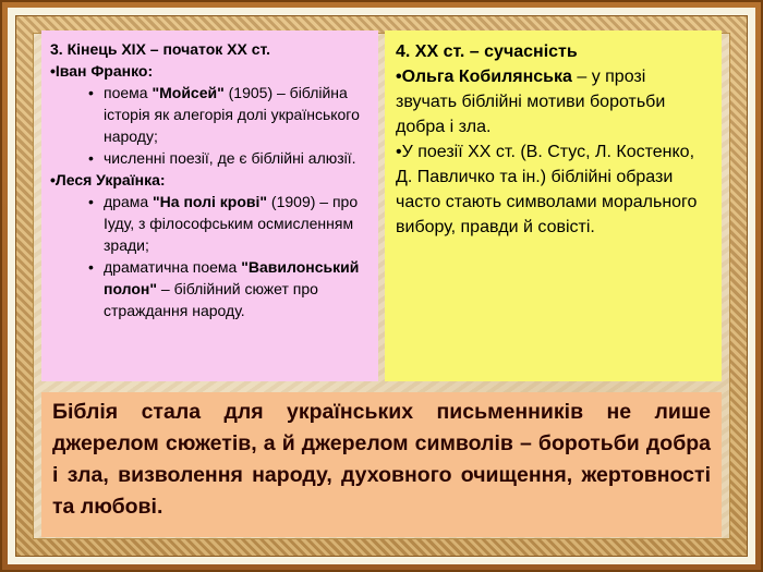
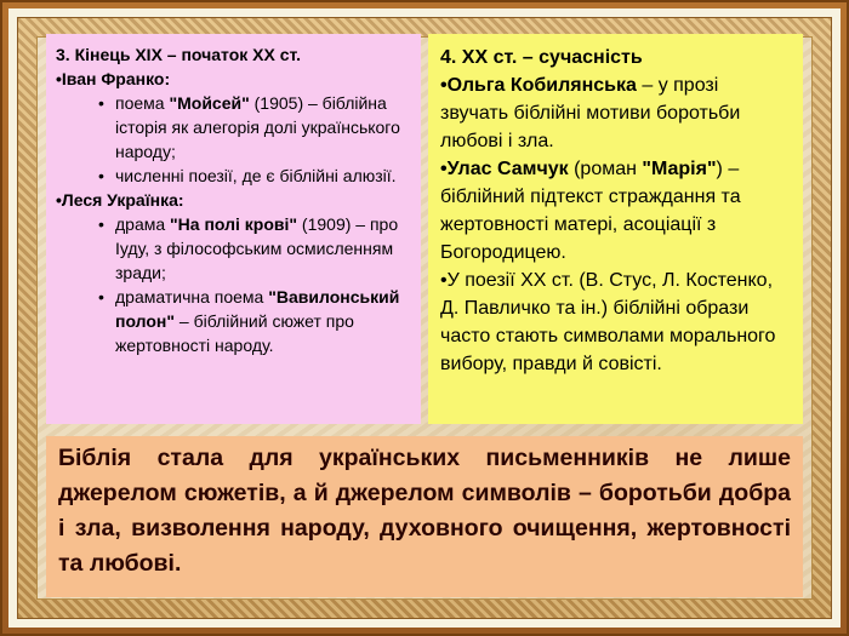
  3. Кінець XIX – початок XX ст.
  •Іван Франко:
  •
  поема "Мойсей" (1905) – біблійна історія як алегорія долі українського народу;
  •
  численні поезії, де є біблійні алюзії.
  •Леся Українка:
  •
  драма "На полі крові" (1909) – про Іуду, з філософським осмисленням зради;
  •
- драматична поема "Вавилонський полон" – біблійний сюжет про страждання народу.
+ драматична поема "Вавилонський полон" – біблійний сюжет про жертовності народу.
  4. XX ст. – сучасність
- •Ольга Кобилянська – у прозі звучать біблійні мотиви боротьби добра і зла.
+ •Ольга Кобилянська – у прозі звучать біблійні мотиви боротьби любові і зла.
+ •Улас Самчук (роман "Марія") – біблійний підтекст страждання та жертовності матері, асоціації з Богородицею.
  •У поезії XX ст. (В. Стус, Л. Костенко, Д. Павличко та ін.) біблійні образи часто стають символами морального вибору, правди й совісті.
  Біблія стала для українських письменників не лише джерелом сюжетів, а й джерелом символів – боротьби добра і зла, визволення народу, духовного очищення, жертовності та любові.
